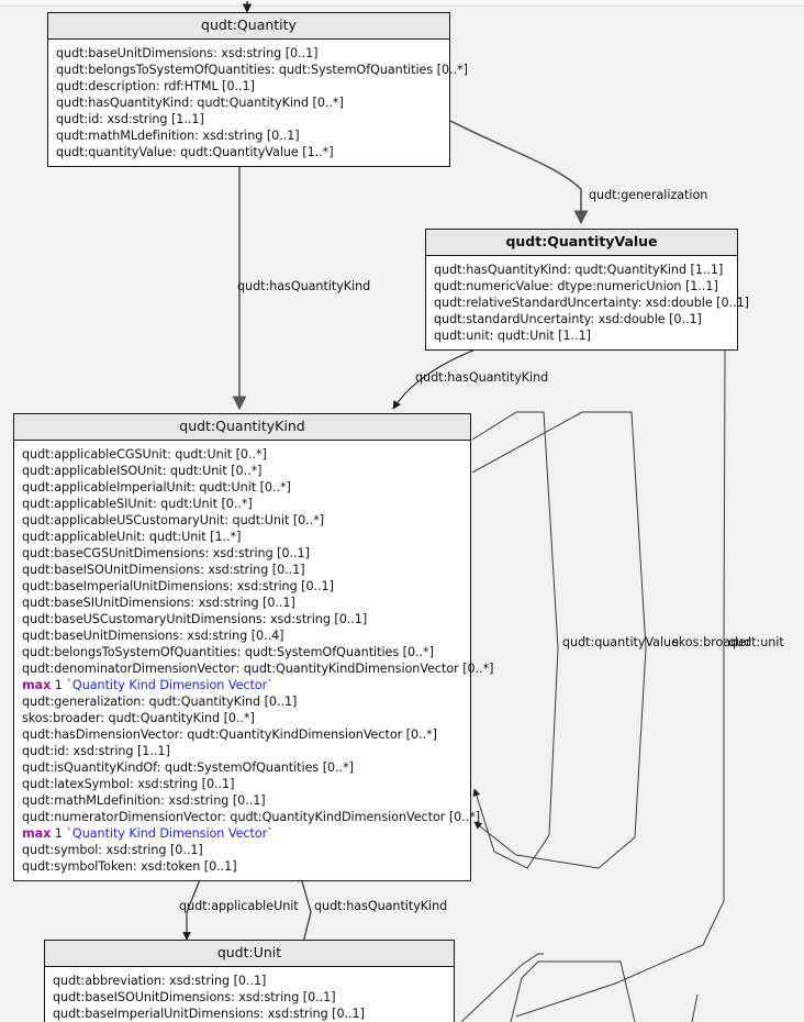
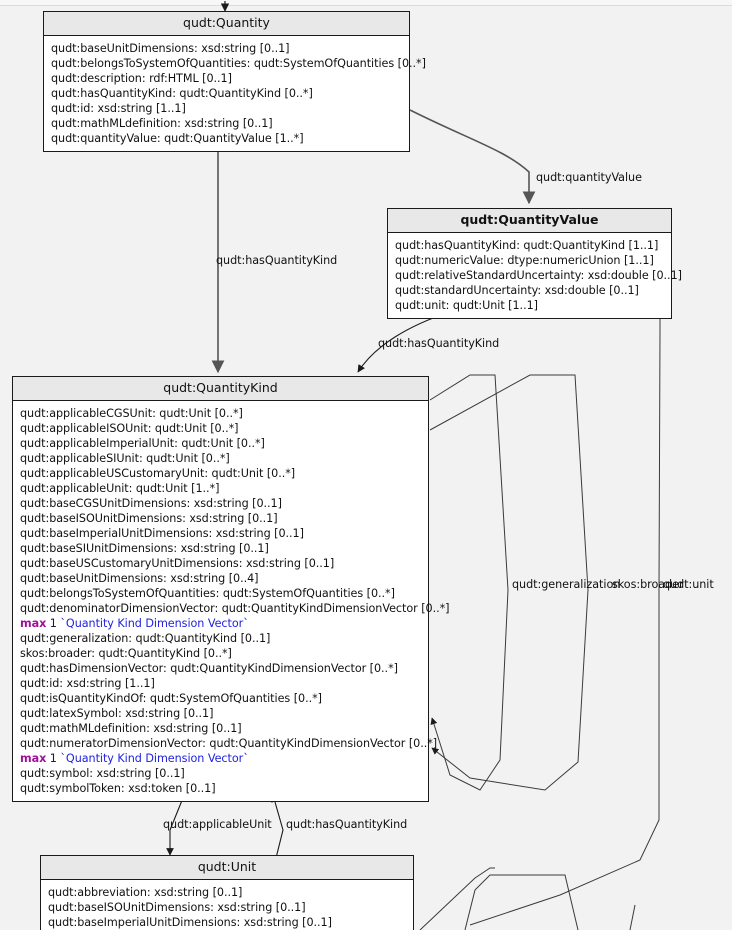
  qudt:Quantity
  qudt:baseUnitDimensions: xsd:string [0..1]
  qudt:belongsToSystemOfQuantities: qudt:SystemOfQuantities [0..*]
  qudt:description: rdf:HTML [0..1]
  qudt:hasQuantityKind: qudt:QuantityKind [0..*]
  qudt:id: xsd:string [1..1]
  qudt:mathMLdefinition: xsd:string [0..1]
  qudt:quantityValue: qudt:QuantityValue [1..*]
  qudt:QuantityValue
  qudt:hasQuantityKind: qudt:QuantityKind [1..1]
  qudt:numericValue: dtype:numericUnion [1..1]
  qudt:relativeStandardUncertainty: xsd:double [0..1]
  qudt:standardUncertainty: xsd:double [0..1]
  qudt:unit: qudt:Unit [1..1]
  qudt:QuantityKind
  qudt:applicableCGSUnit: qudt:Unit [0..*]
  qudt:applicableISOUnit: qudt:Unit [0..*]
  qudt:applicableImperialUnit: qudt:Unit [0..*]
  qudt:applicableSIUnit: qudt:Unit [0..*]
  qudt:applicableUSCustomaryUnit: qudt:Unit [0..*]
  qudt:applicableUnit: qudt:Unit [1..*]
  qudt:baseCGSUnitDimensions: xsd:string [0..1]
  qudt:baseISOUnitDimensions: xsd:string [0..1]
  qudt:baseImperialUnitDimensions: xsd:string [0..1]
  qudt:baseSIUnitDimensions: xsd:string [0..1]
  qudt:baseUSCustomaryUnitDimensions: xsd:string [0..1]
  qudt:baseUnitDimensions: xsd:string [0..4]
  qudt:belongsToSystemOfQuantities: qudt:SystemOfQuantities [0..*]
  qudt:denominatorDimensionVector: qudt:QuantityKindDimensionVector [0..*]
  max 1 `Quantity Kind Dimension Vector`
  qudt:generalization: qudt:QuantityKind [0..1]
  skos:broader: qudt:QuantityKind [0..*]
  qudt:hasDimensionVector: qudt:QuantityKindDimensionVector [0..*]
  qudt:id: xsd:string [1..1]
  qudt:isQuantityKindOf: qudt:SystemOfQuantities [0..*]
  qudt:latexSymbol: xsd:string [0..1]
  qudt:mathMLdefinition: xsd:string [0..1]
  qudt:numeratorDimensionVector: qudt:QuantityKindDimensionVector [0..*]
  max 1 `Quantity Kind Dimension Vector`
  qudt:symbol: xsd:string [0..1]
  qudt:symbolToken: xsd:token [0..1]
  qudt:Unit
  qudt:abbreviation: xsd:string [0..1]
  qudt:baseISOUnitDimensions: xsd:string [0..1]
  qudt:baseImperialUnitDimensions: xsd:string [0..1]
- qudt:generalization
+ qudt:quantityValue
  qudt:hasQuantityKind
  qudt:hasQuantityKind
- qudt:quantityValue
+ qudt:generalization
  skos:broader
  qudt:unit
  qudt:applicableUnit
  qudt:hasQuantityKind
